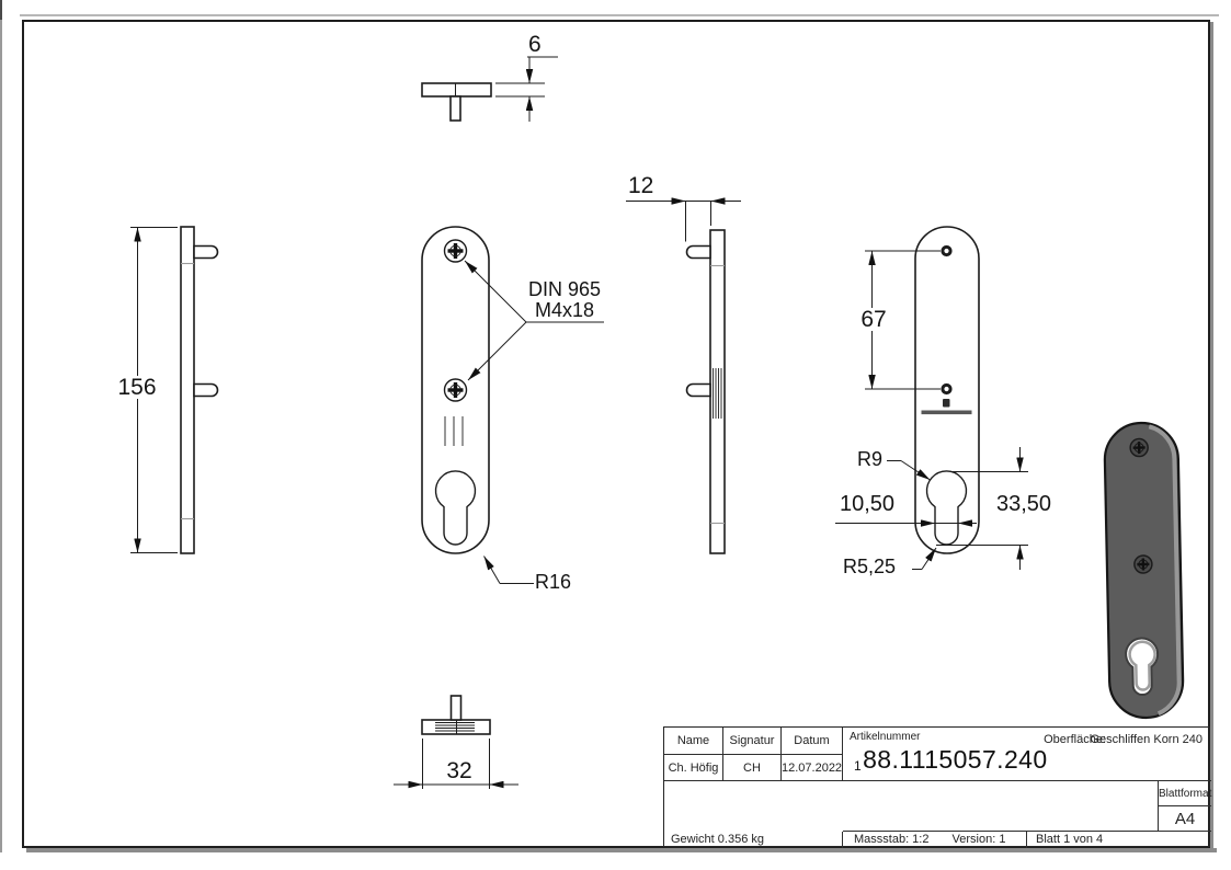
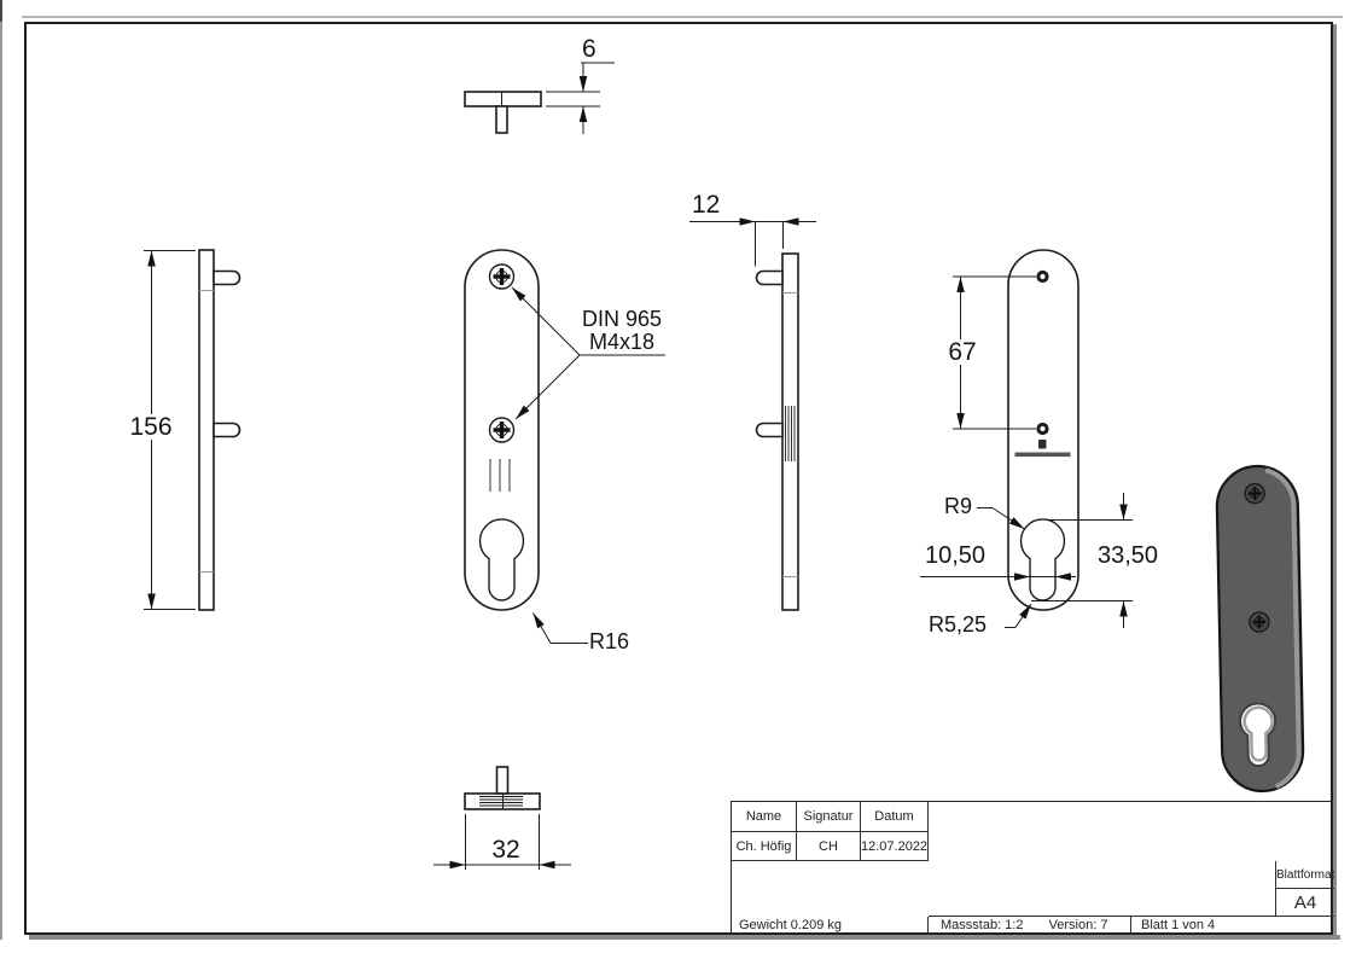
  6
  156
  12
  67
  32
  10,50
  33,50
  R16
  R9
  R5,25
  DIN 965
  M4x18
  Name
  Signatur
  Datum
  Ch. Höfig
  CH
  12.07.2022
- Artikelnummer
- Oberfläche:
- Geschliffen Korn 240
- 188.1115057.240
  Blattformat
  A4
- Gewicht 0.356 kg
+ Gewicht 0.209 kg
- Massstab: 1:2 Version: 1
+ Massstab: 1:2 Version: 7
  Blatt 1 von 4
